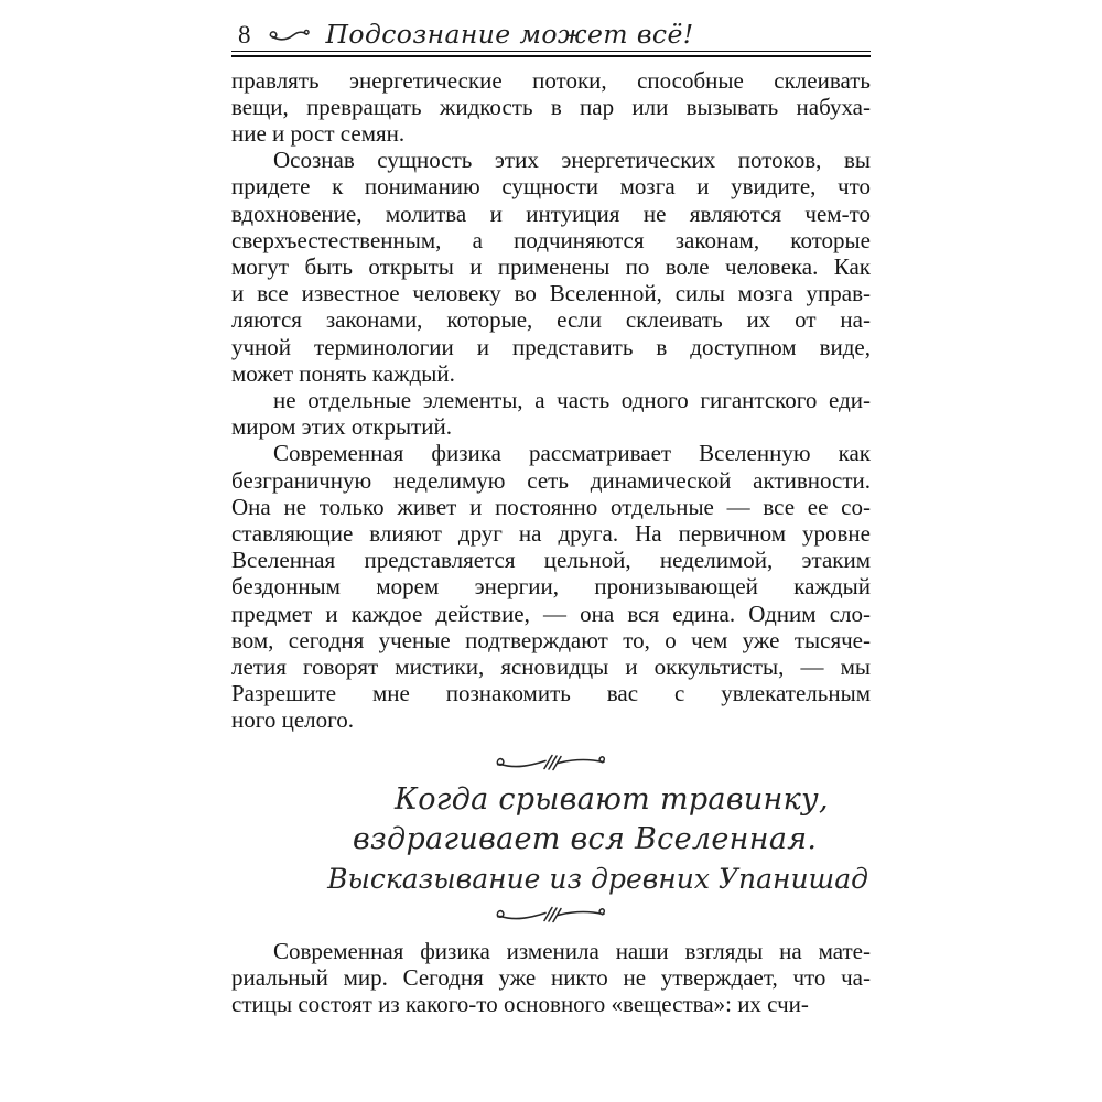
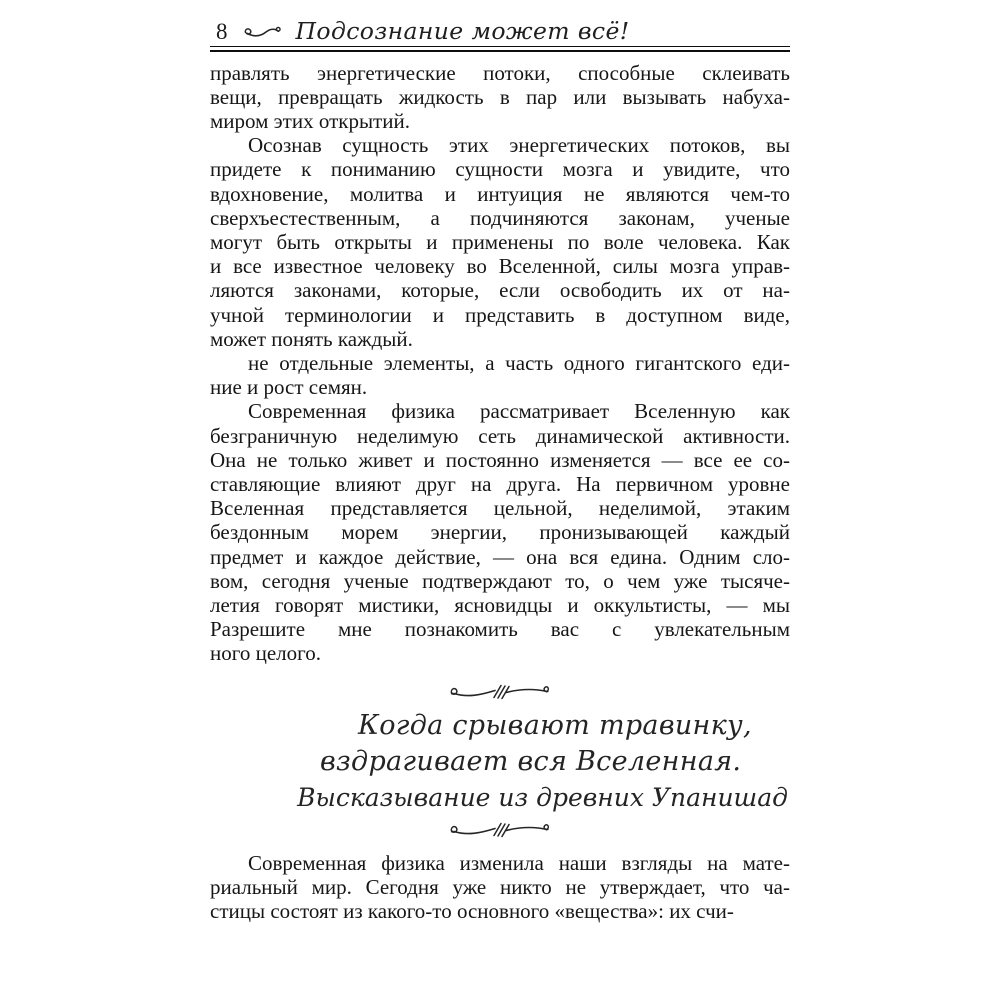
  8
  Подсознание может всё!
  правлять энергетические потоки, способные склеивать
  вещи, превращать жидкость в пар или вызывать набуха-
- ние и рост семян.
+ миром этих открытий.
  Осознав сущность этих энергетических потоков, вы
  придете к пониманию сущности мозга и увидите, что
  вдохновение, молитва и интуиция не являются чем-то
- сверхъестественным, а подчиняются законам, которые
+ сверхъестественным, а подчиняются законам, ученые
  могут быть открыты и применены по воле человека. Как
  и все известное человеку во Вселенной, силы мозга управ-
- ляются законами, которые, если склеивать их от на-
+ ляются законами, которые, если освободить их от на-
  учной терминологии и представить в доступном виде,
  может понять каждый.
  не отдельные элементы, а часть одного гигантского еди-
- миром этих открытий.
+ ние и рост семян.
  Современная физика рассматривает Вселенную как
  безграничную неделимую сеть динамической активности.
- Она не только живет и постоянно отдельные — все ее со-
+ Она не только живет и постоянно изменяется — все ее со-
  ставляющие влияют друг на друга. На первичном уровне
  Вселенная представляется цельной, неделимой, этаким
  бездонным морем энергии, пронизывающей каждый
  предмет и каждое действие, — она вся едина. Одним сло-
  вом, сегодня ученые подтверждают то, о чем уже тысяче-
  летия говорят мистики, ясновидцы и оккультисты, — мы
  Разрешите мне познакомить вас с увлекательным
  ного целого.
  Когда срывают травинку,
  вздрагивает вся Вселенная.
  Высказывание из древних Упанишад
  Современная физика изменила наши взгляды на мате-
  риальный мир. Сегодня уже никто не утверждает, что ча-
  стицы состоят из какого-то основного «вещества»: их счи-
